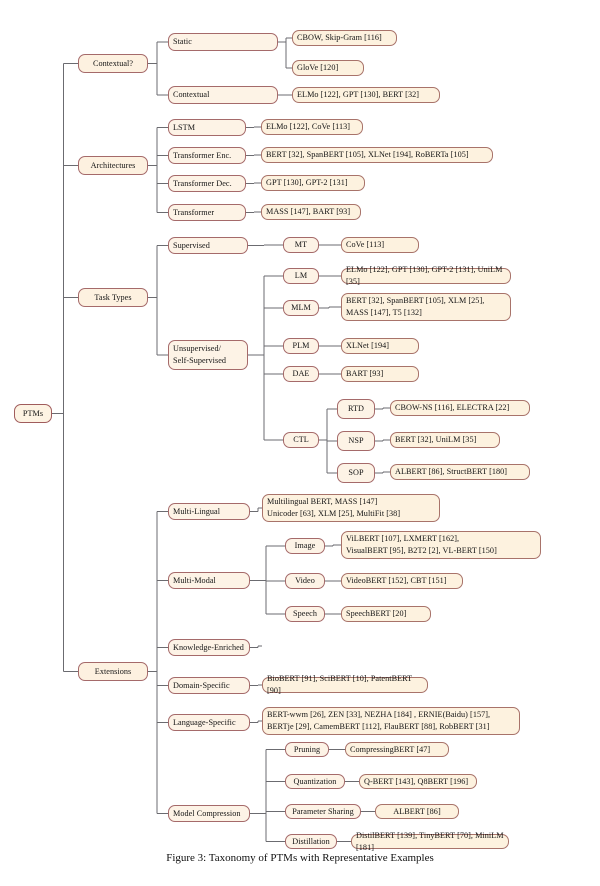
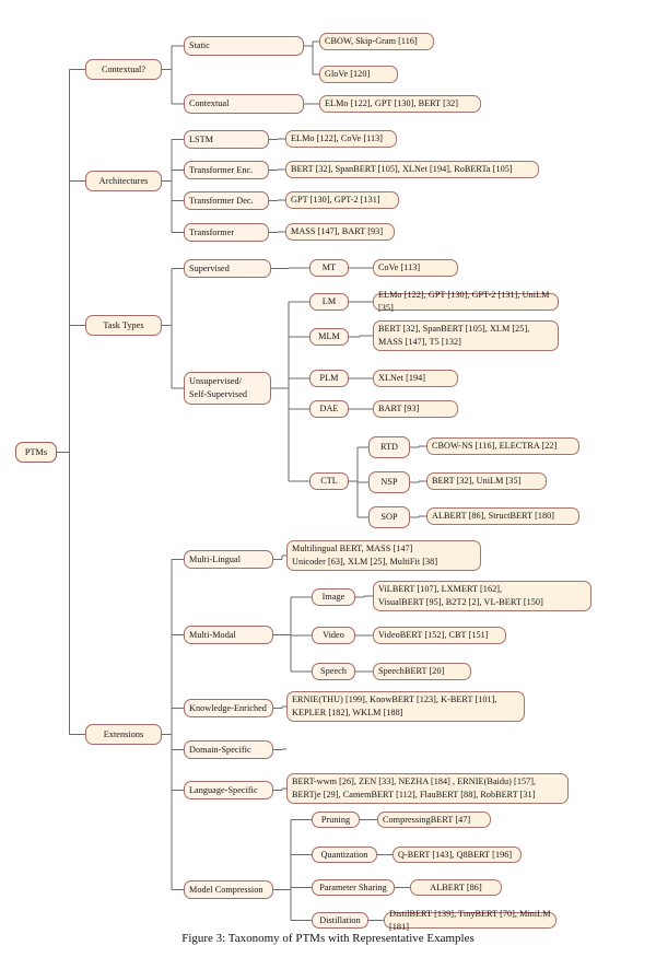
  PTMs
  Contextual?
  Static
  CBOW, Skip-Gram [116]
  GloVe [120]
  Contextual
  ELMo [122], GPT [130], BERT [32]
  Architectures
  LSTM
  ELMo [122], CoVe [113]
  Transformer Enc.
  BERT [32], SpanBERT [105], XLNet [194], RoBERTa [105]
  Transformer Dec.
  GPT [130], GPT-2 [131]
  Transformer
  MASS [147], BART [93]
  Task Types
  Supervised
  MT
  CoVe [113]
  Unsupervised/
  Self-Supervised
  LM
  ELMo [122], GPT [130], GPT-2 [131], UniLM [35]
  MLM
  BERT [32], SpanBERT [105], XLM [25],
  MASS [147], T5 [132]
  PLM
  XLNet [194]
  DAE
  BART [93]
  CTL
  RTD
  CBOW-NS [116], ELECTRA [22]
  NSP
  BERT [32], UniLM [35]
  SOP
  ALBERT [86], StructBERT [180]
  Extensions
  Multi-Lingual
  Multilingual BERT, MASS [147]
  Unicoder [63], XLM [25], MultiFit [38]
  Multi-Modal
  Image
  ViLBERT [107], LXMERT [162],
  VisualBERT [95], B2T2 [2], VL-BERT [150]
  Video
  VideoBERT [152], CBT [151]
  Speech
  SpeechBERT [20]
  Knowledge-Enriched
+ ERNIE(THU) [199], KnowBERT [123], K-BERT [101],
+ KEPLER [182], WKLM [188]
  Domain-Specific
- BioBERT [91], SciBERT [10], PatentBERT [90]
  Language-Specific
  BERT-wwm [26], ZEN [33], NEZHA [184] , ERNIE(Baidu) [157],
  BERTje [29], CamemBERT [112], FlauBERT [88], RobBERT [31]
  Model Compression
  Pruning
  CompressingBERT [47]
  Quantization
  Q-BERT [143], Q8BERT [196]
  Parameter Sharing
  ALBERT [86]
  Distillation
  DistilBERT [139], TinyBERT [70], MiniLM [181]
  Figure 3: Taxonomy of PTMs with Representative Examples
